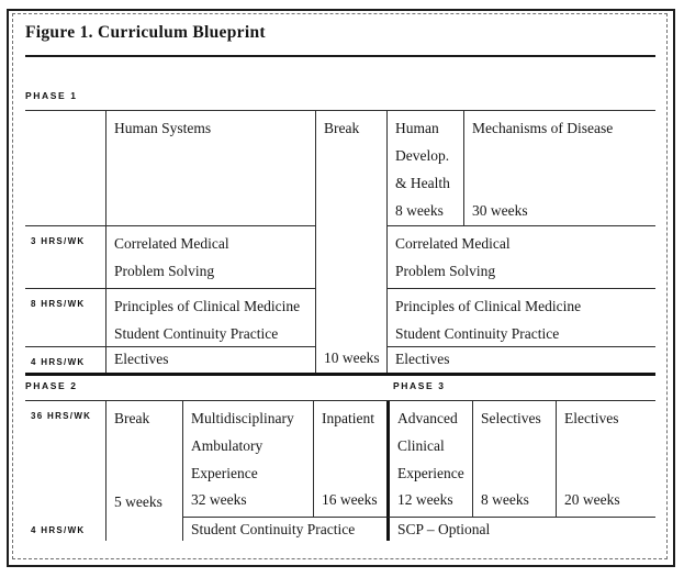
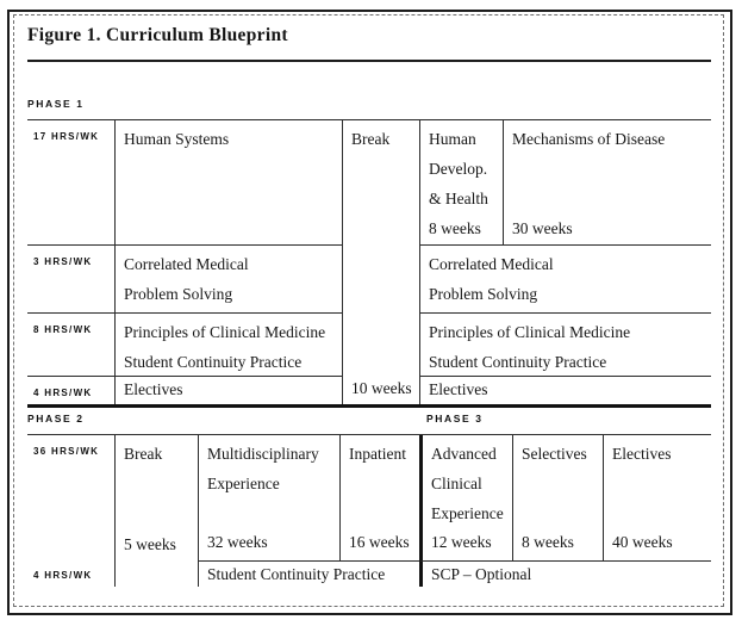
  Figure 1. Curriculum Blueprint
  PHASE 1
+ 17 HRS/WK
  Human Systems
  Break
  10 weeks
  Human
  Develop.
  & Health
  8 weeks
  Mechanisms of Disease
  30 weeks
  3 HRS/WK
  Correlated Medical
  Problem Solving
  Correlated Medical
  Problem Solving
  8 HRS/WK
  Principles of Clinical Medicine
  Student Continuity Practice
  Principles of Clinical Medicine
  Student Continuity Practice
  4 HRS/WK
  Electives
  Electives
  PHASE 2
  PHASE 3
  36 HRS/WK
  4 HRS/WK
  Break
  5 weeks
  Multidisciplinary
- Ambulatory
  Experience
  32 weeks
  Inpatient
  16 weeks
  Advanced
  Clinical
  Experience
  12 weeks
  Selectives
  8 weeks
  Electives
- 20 weeks
+ 40 weeks
  Student Continuity Practice
  SCP – Optional
